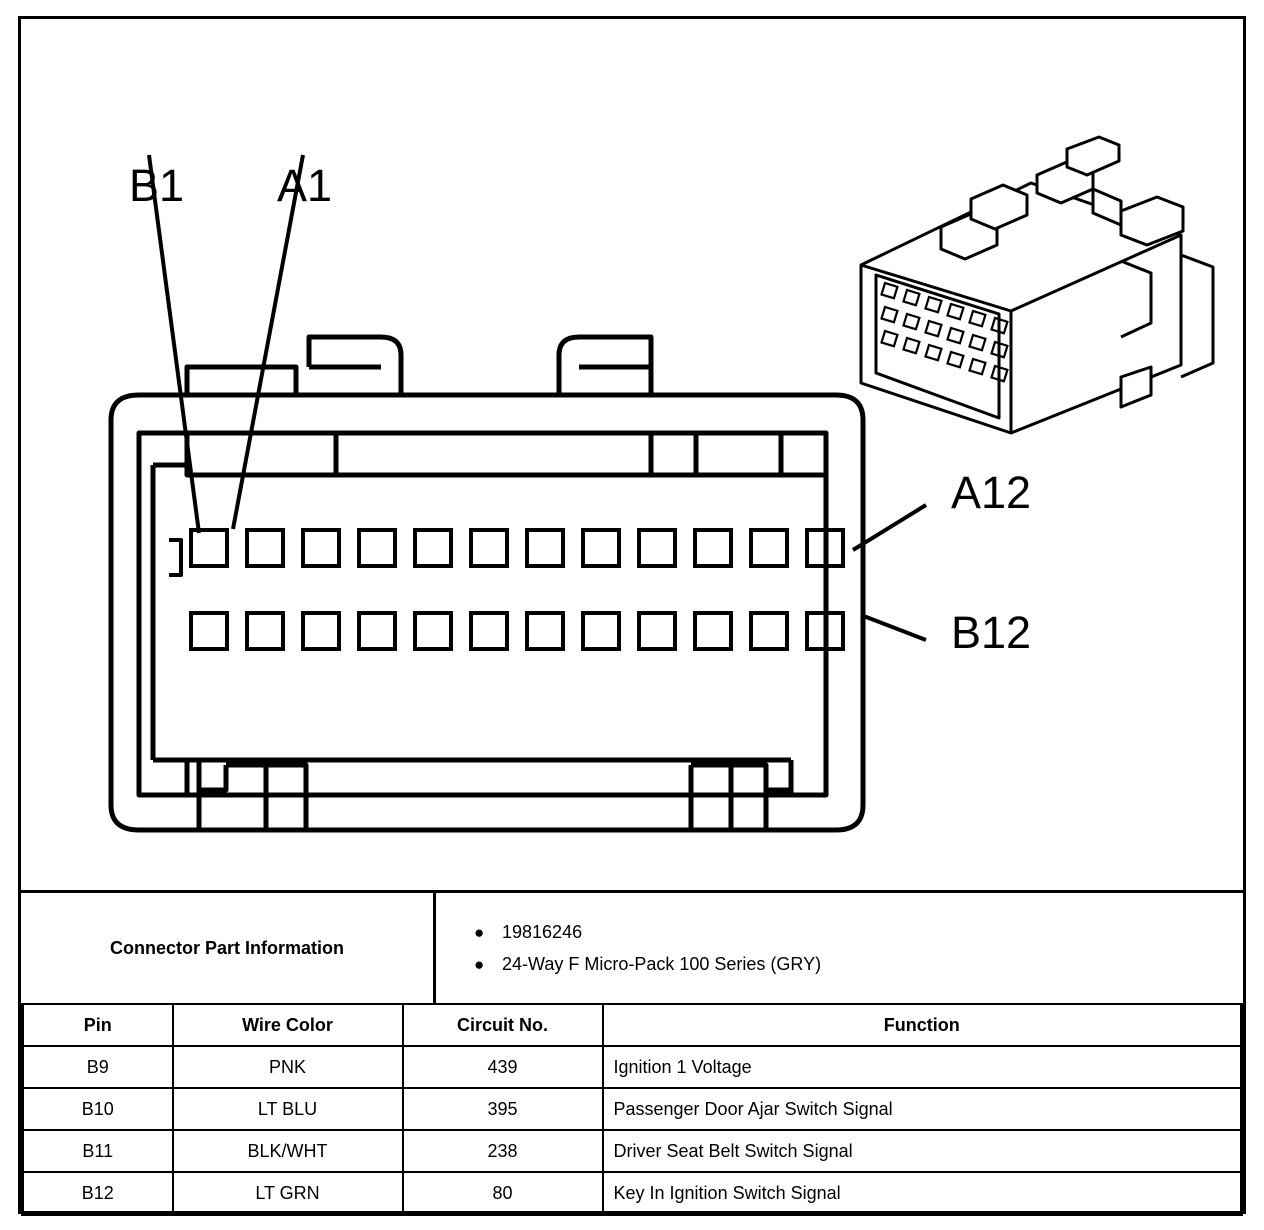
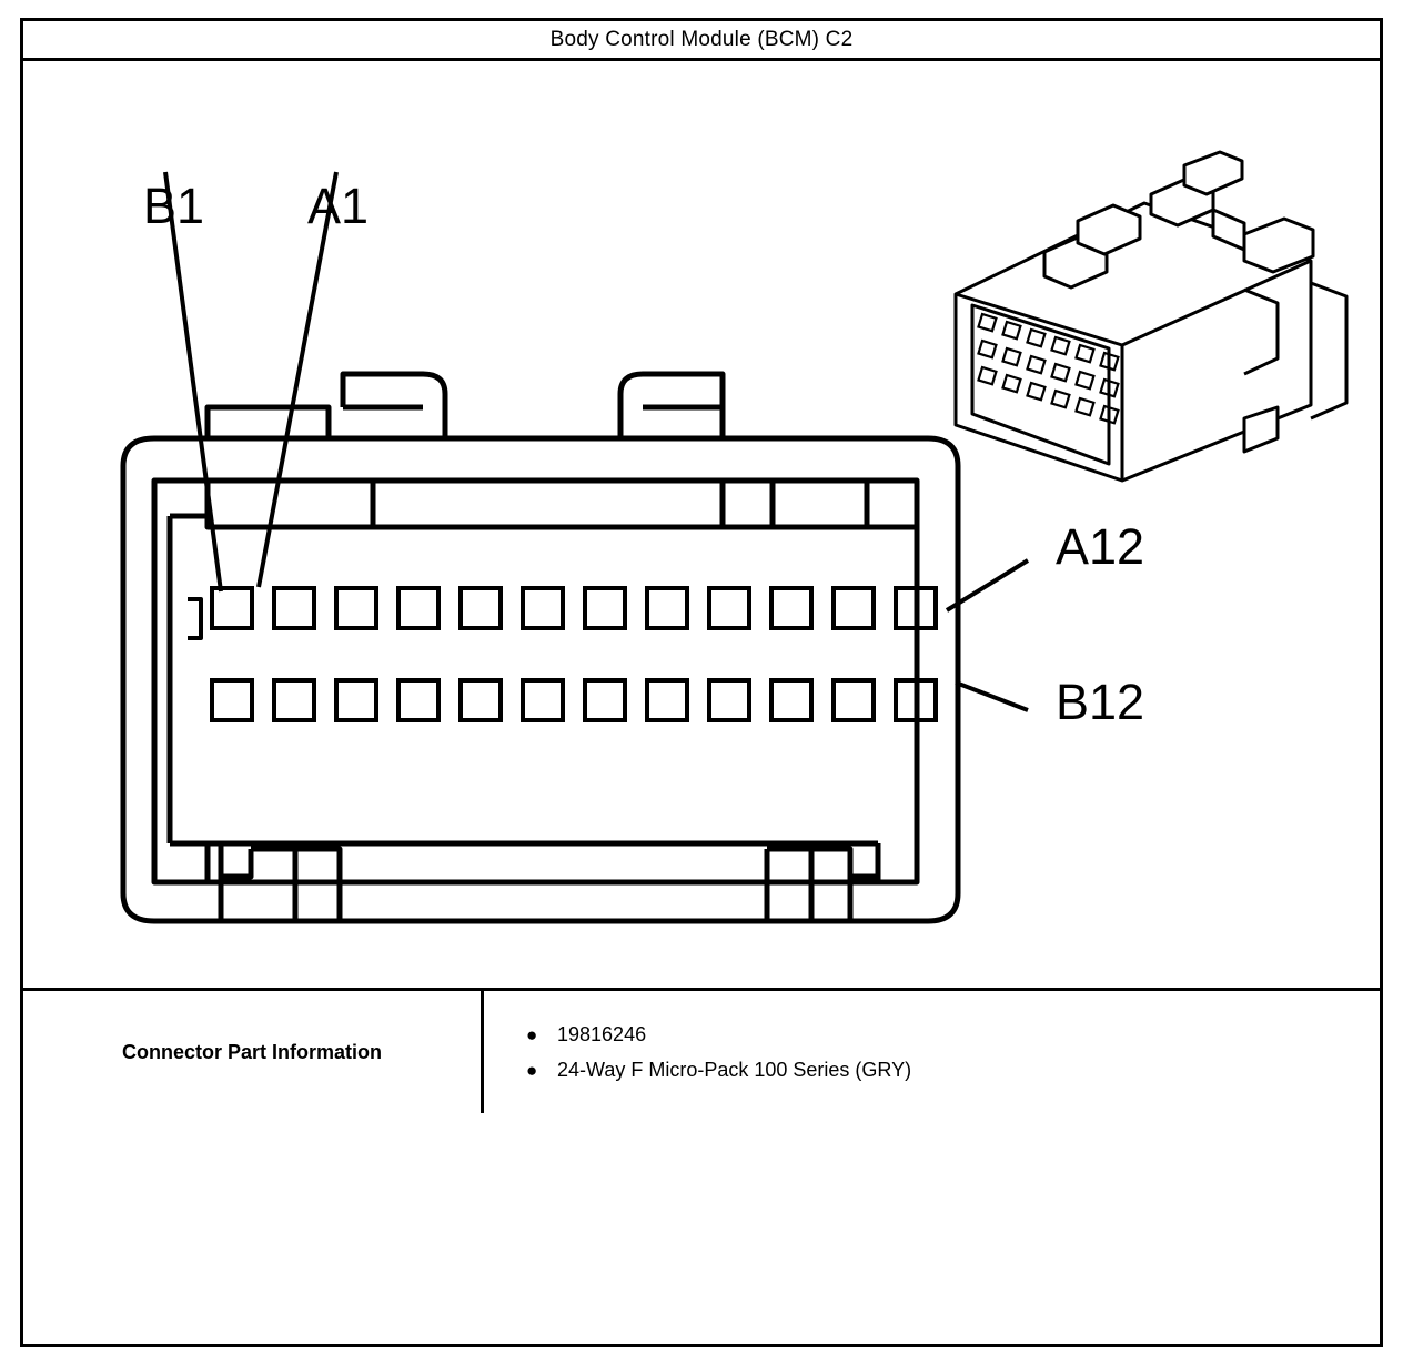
+ Body Control Module (BCM) C2
  B1
  A1
  A12
  B12
  Connector Part Information
  ●
  19816246
  ●
  24-Way F Micro-Pack 100 Series (GRY)
- Pin	Wire Color	Circuit No.	Function
- B9	PNK	439	Ignition 1 Voltage
- B10	LT BLU	395	Passenger Door Ajar Switch Signal
- B11	BLK/WHT	238	Driver Seat Belt Switch Signal
- B12	LT GRN	80	Key In Ignition Switch Signal
